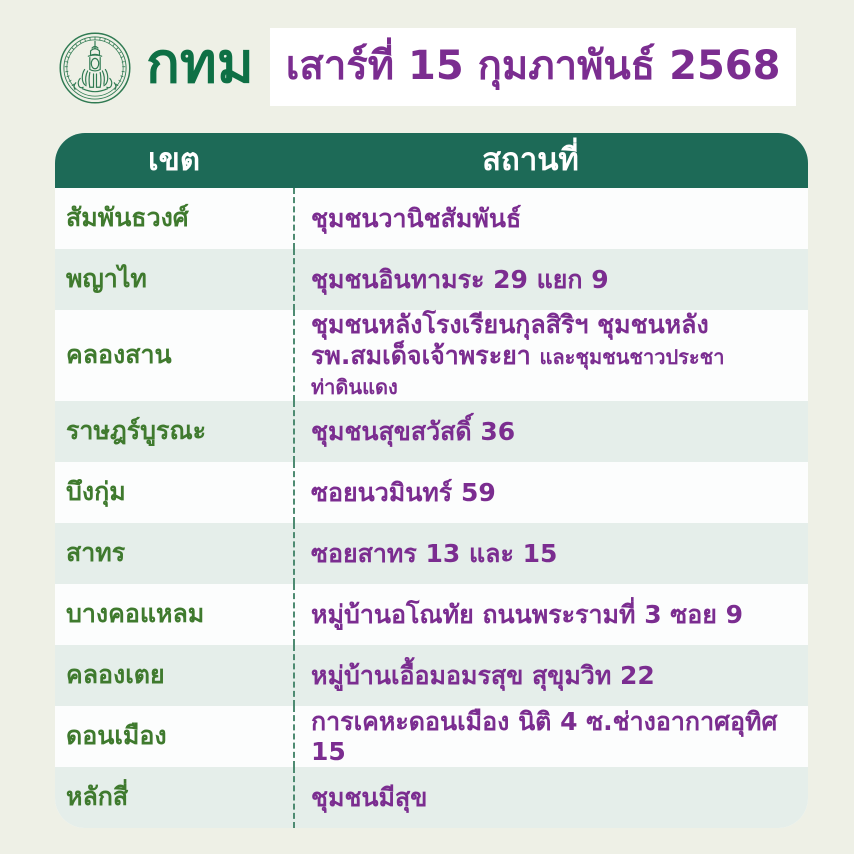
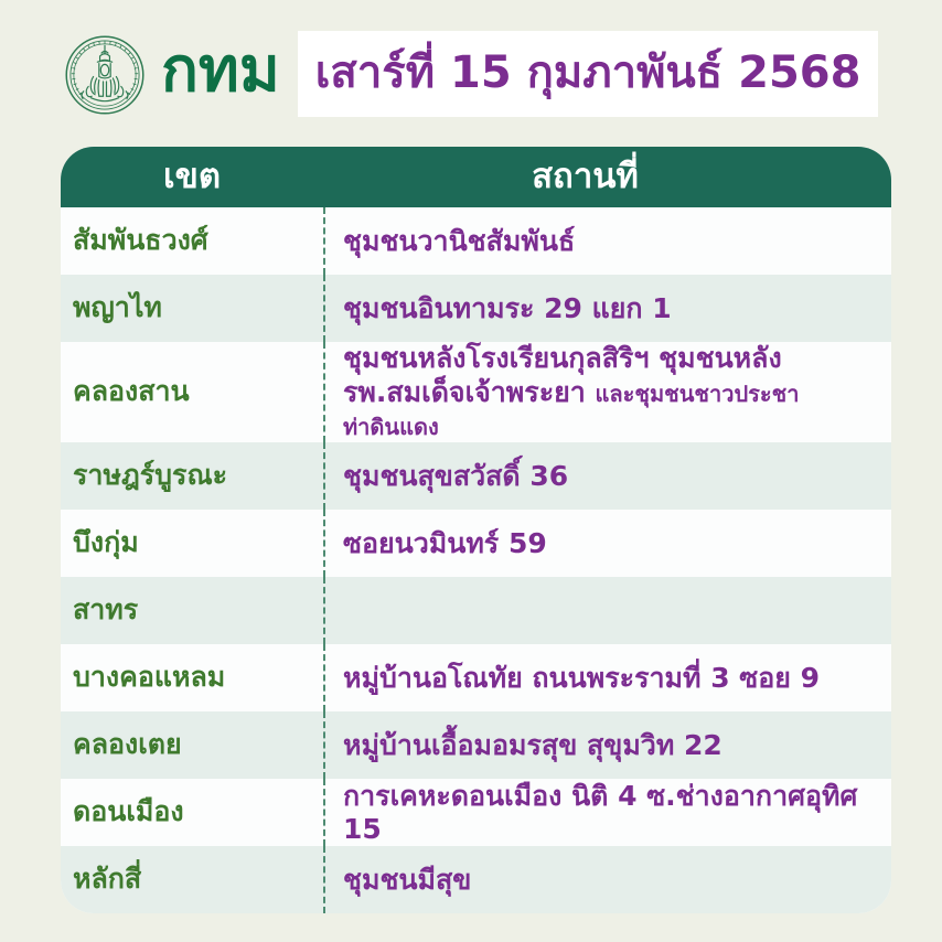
  กทม
  เสาร์ที่ 15 กุมภาพันธ์ 2568
  เขต
  สถานที่
  สัมพันธวงศ์
  ชุมชนวานิชสัมพันธ์
  พญาไท
- ชุมชนอินทามระ 29 แยก 9
+ ชุมชนอินทามระ 29 แยก 1
  คลองสาน
  ชุมชนหลังโรงเรียนกุลสิริฯ ชุมชนหลัง
  รพ.สมเด็จเจ้าพระยา และชุมชนชาวประชาท่าดินแดง
  ราษฎร์บูรณะ
  ชุมชนสุขสวัสดิ์ 36
  บึงกุ่ม
  ซอยนวมินทร์ 59
  สาทร
- ซอยสาทร 13 และ 15
  บางคอแหลม
  หมู่บ้านอโณทัย ถนนพระรามที่ 3 ซอย 9
  คลองเตย
  หมู่บ้านเอื้อมอมรสุข สุขุมวิท 22
  ดอนเมือง
  การเคหะดอนเมือง นิติ 4 ซ.ช่างอากาศอุทิศ 15
  หลักสี่
  ชุมชนมีสุข
